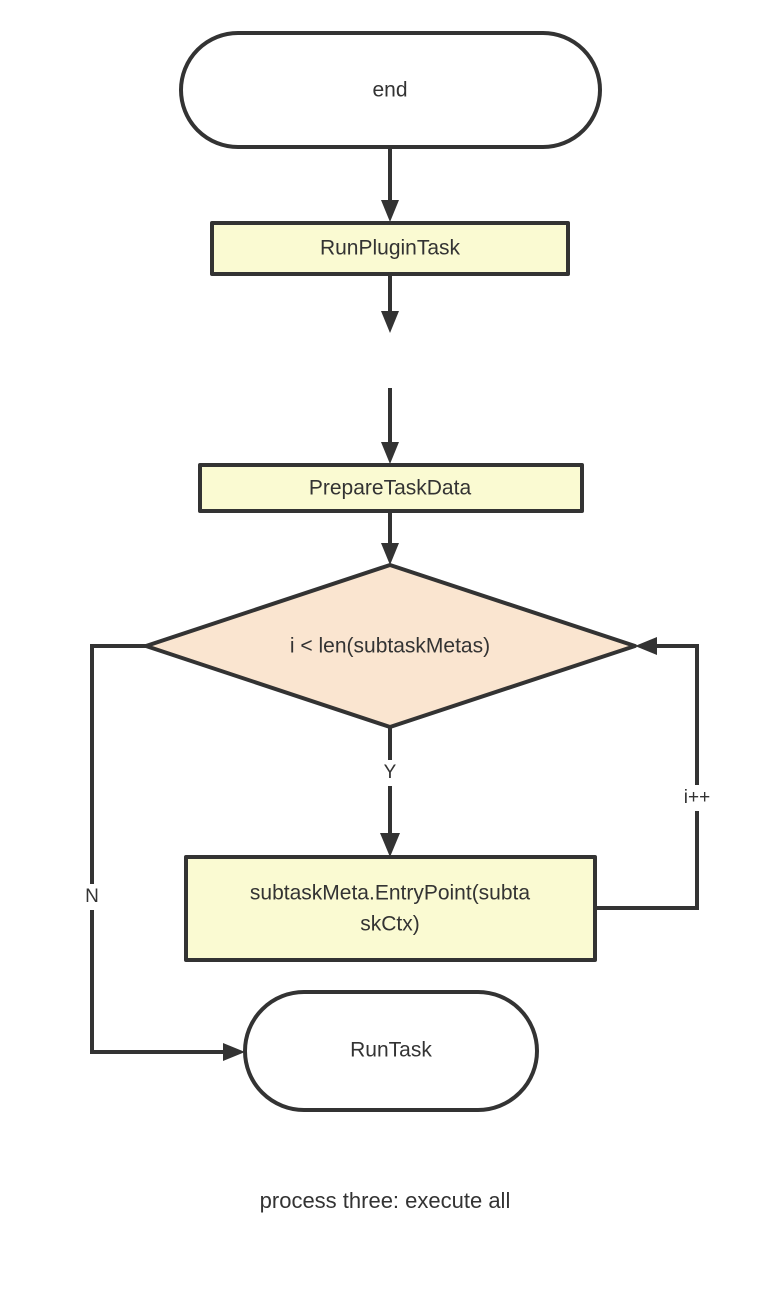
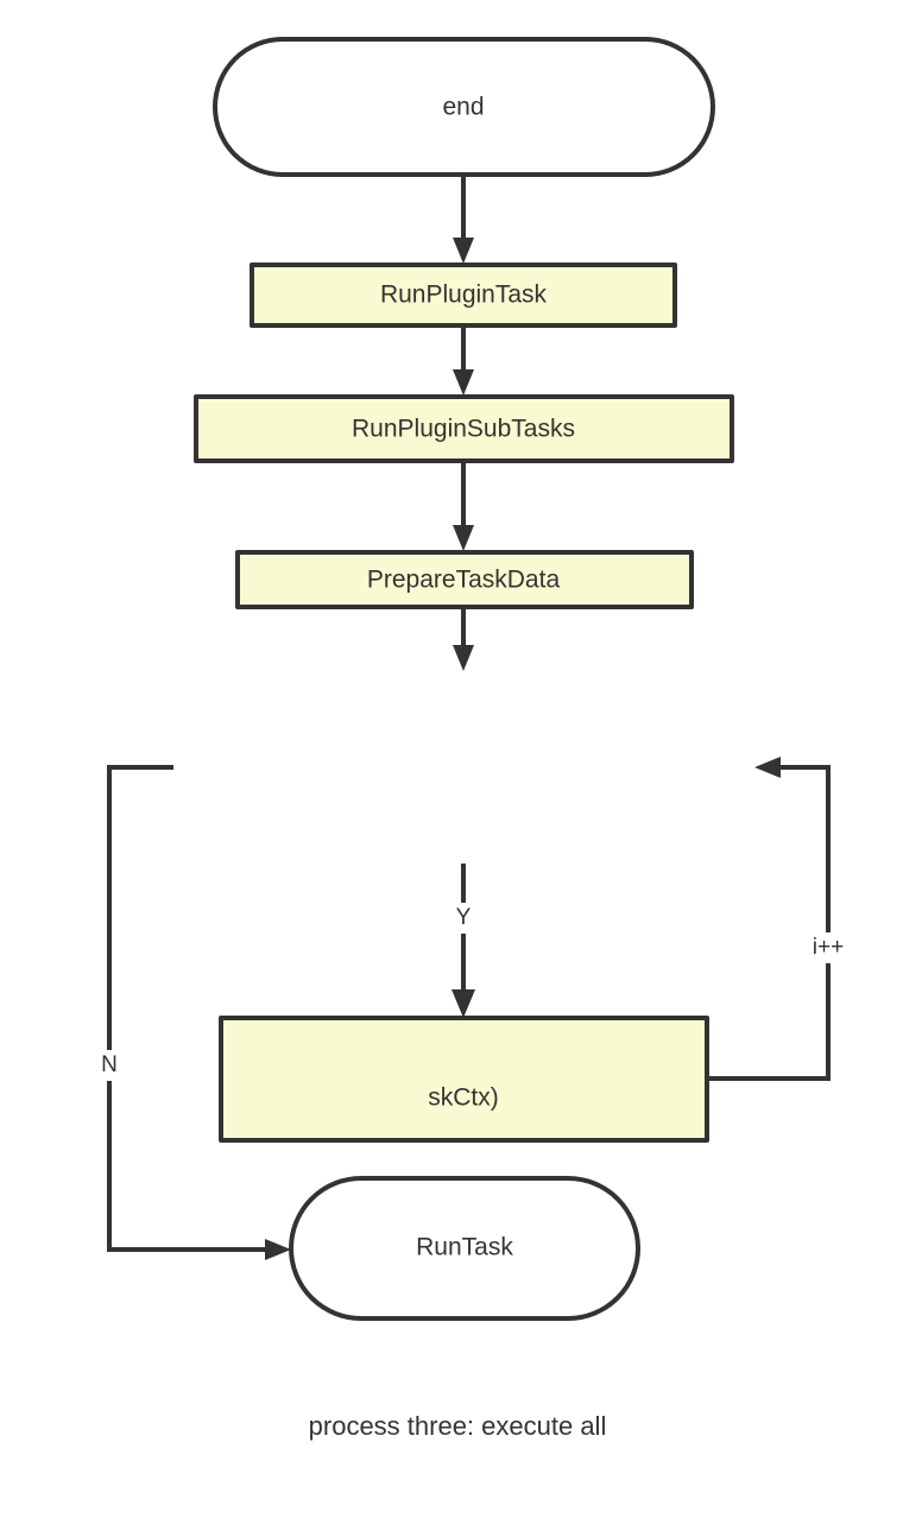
  Y
  N
  i++
  end
  RunPluginTask
+ RunPluginSubTasks
  PrepareTaskData
- i < len(subtaskMetas)
- subtaskMeta.EntryPoint(subta
  skCtx)
  RunTask
  process three: execute all
